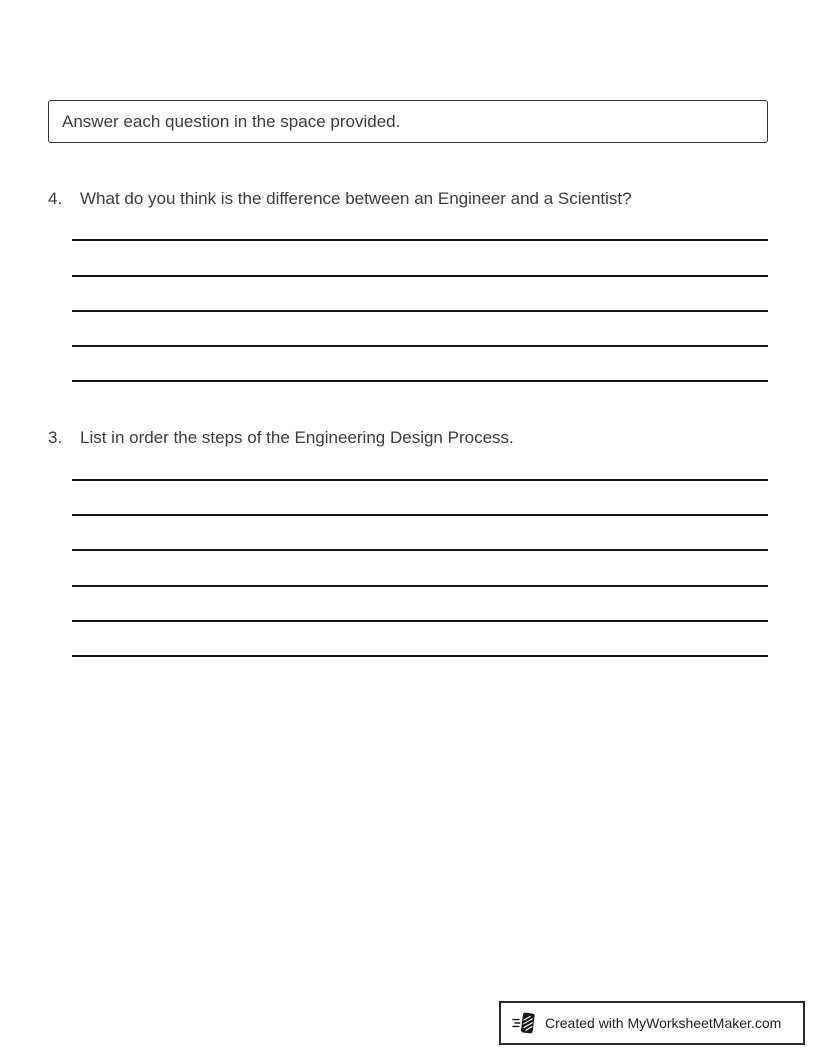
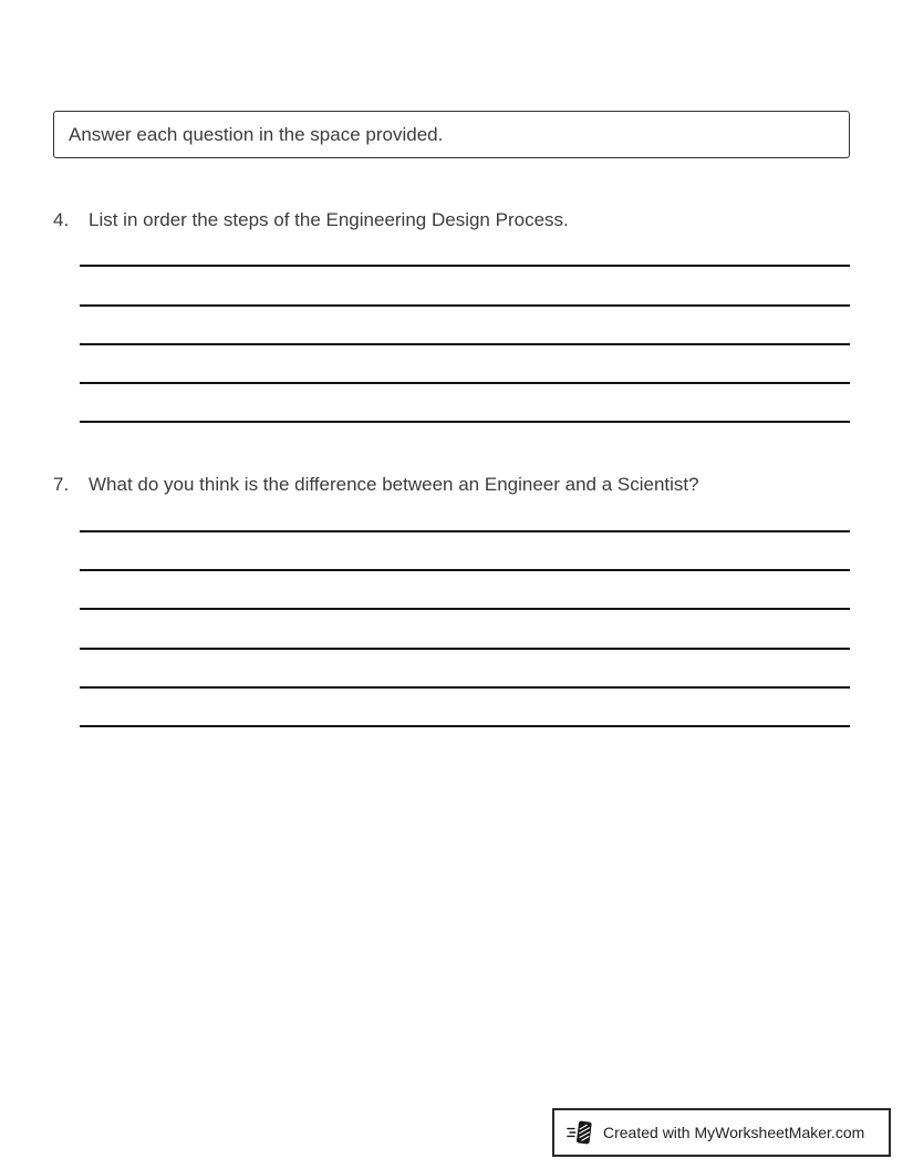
  Answer each question in the space provided.
  4.
- What do you think is the difference between an Engineer and a Scientist?
+ List in order the steps of the Engineering Design Process.
- 3.
+ 7.
- List in order the steps of the Engineering Design Process.
+ What do you think is the difference between an Engineer and a Scientist?
  Created with MyWorksheetMaker.com
